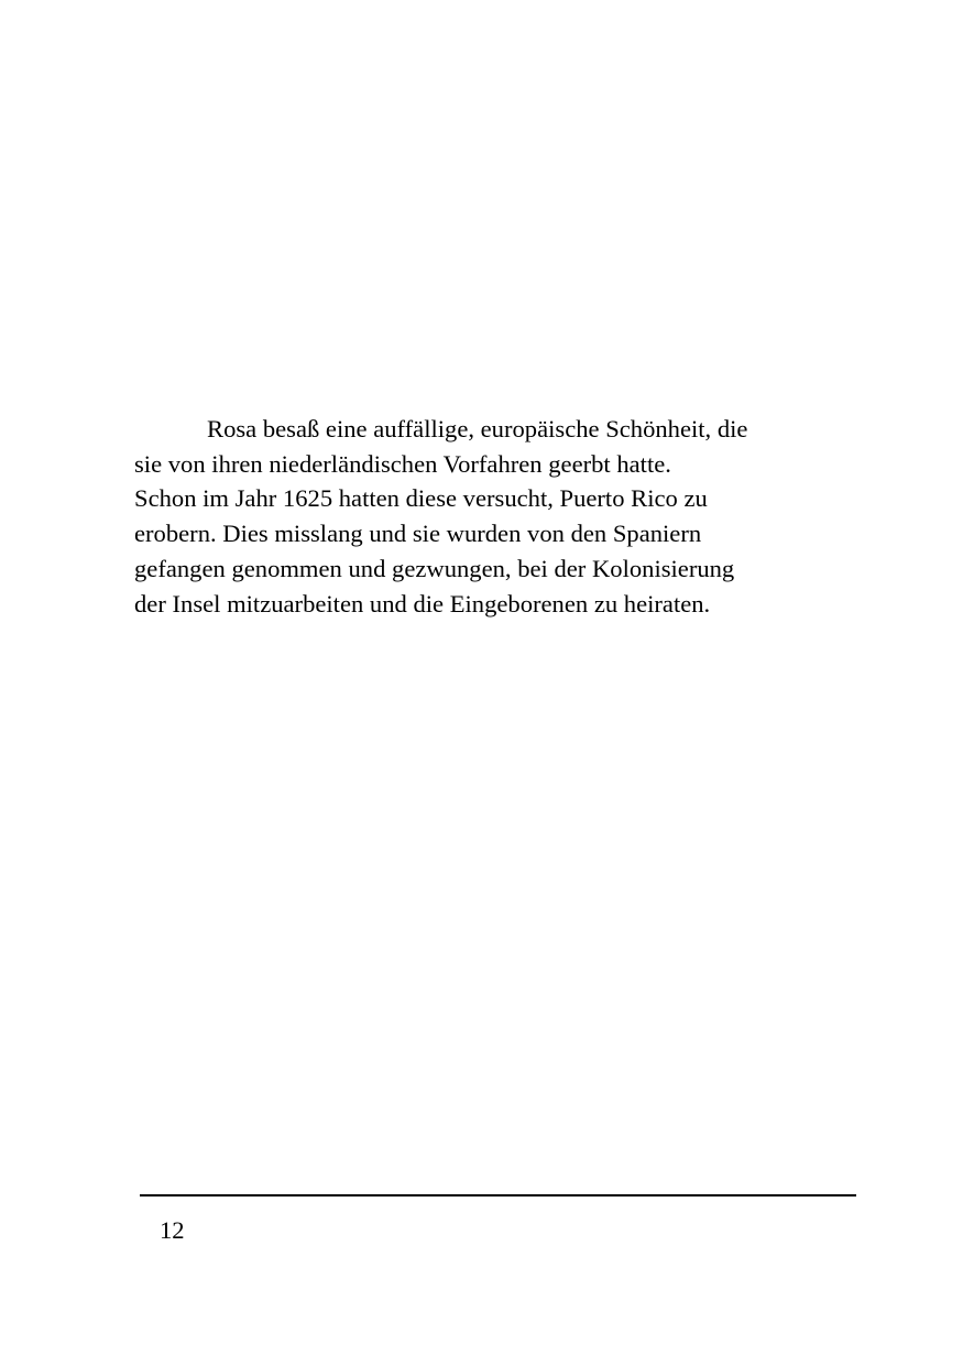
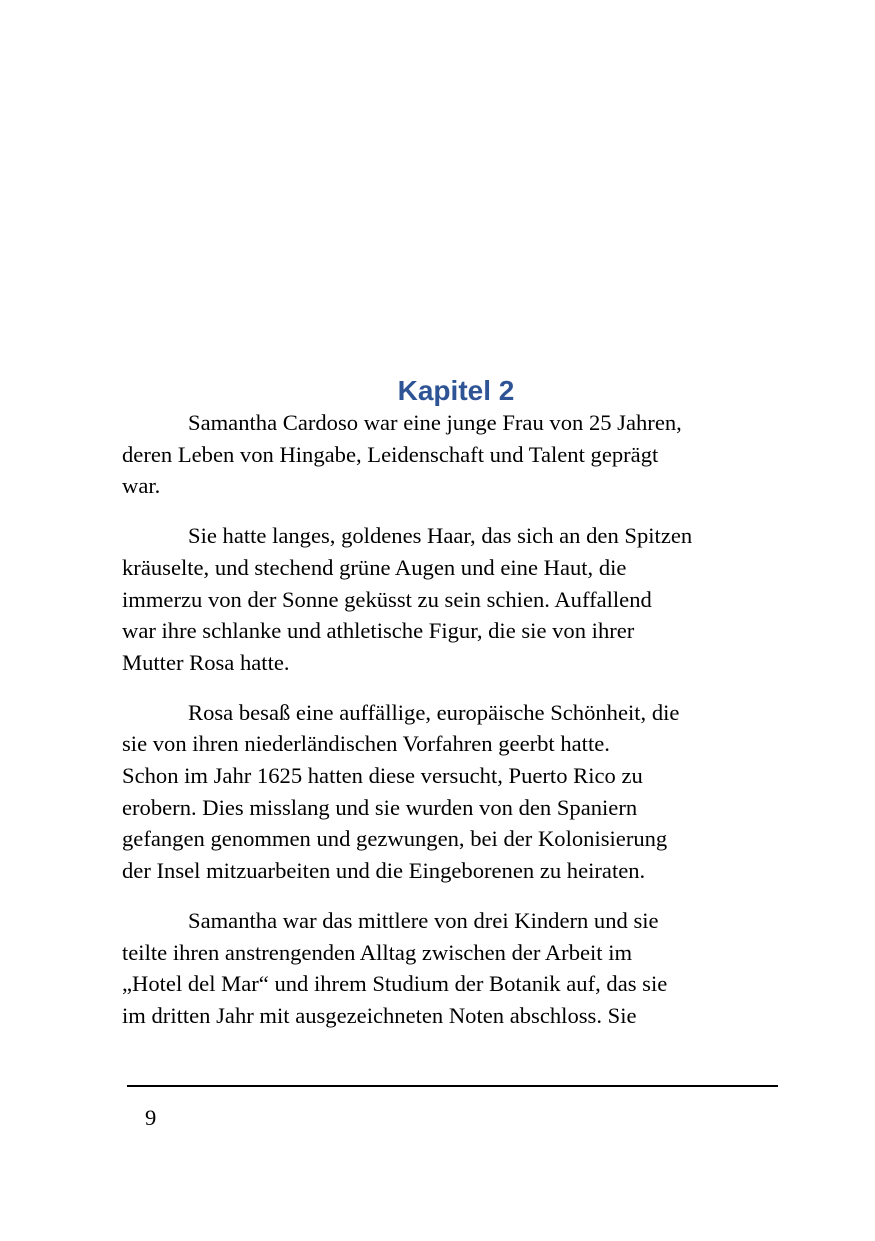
+ Kapitel 2
+ Samantha Cardoso war eine junge Frau von 25 Jahren,
+ deren Leben von Hingabe, Leidenschaft und Talent geprägt
+ war.
+ Sie hatte langes, goldenes Haar, das sich an den Spitzen
+ kräuselte, und stechend grüne Augen und eine Haut, die
+ immerzu von der Sonne geküsst zu sein schien. Auffallend
+ war ihre schlanke und athletische Figur, die sie von ihrer
+ Mutter Rosa hatte.
  Rosa besaß eine auffällige, europäische Schönheit, die
  sie von ihren niederländischen Vorfahren geerbt hatte.
  Schon im Jahr 1625 hatten diese versucht, Puerto Rico zu
  erobern. Dies misslang und sie wurden von den Spaniern
  gefangen genommen und gezwungen, bei der Kolonisierung
  der Insel mitzuarbeiten und die Eingeborenen zu heiraten.
+ Samantha war das mittlere von drei Kindern und sie
+ teilte ihren anstrengenden Alltag zwischen der Arbeit im
+ „Hotel del Mar“ und ihrem Studium der Botanik auf, das sie
+ im dritten Jahr mit ausgezeichneten Noten abschloss. Sie
- 12
+ 9
